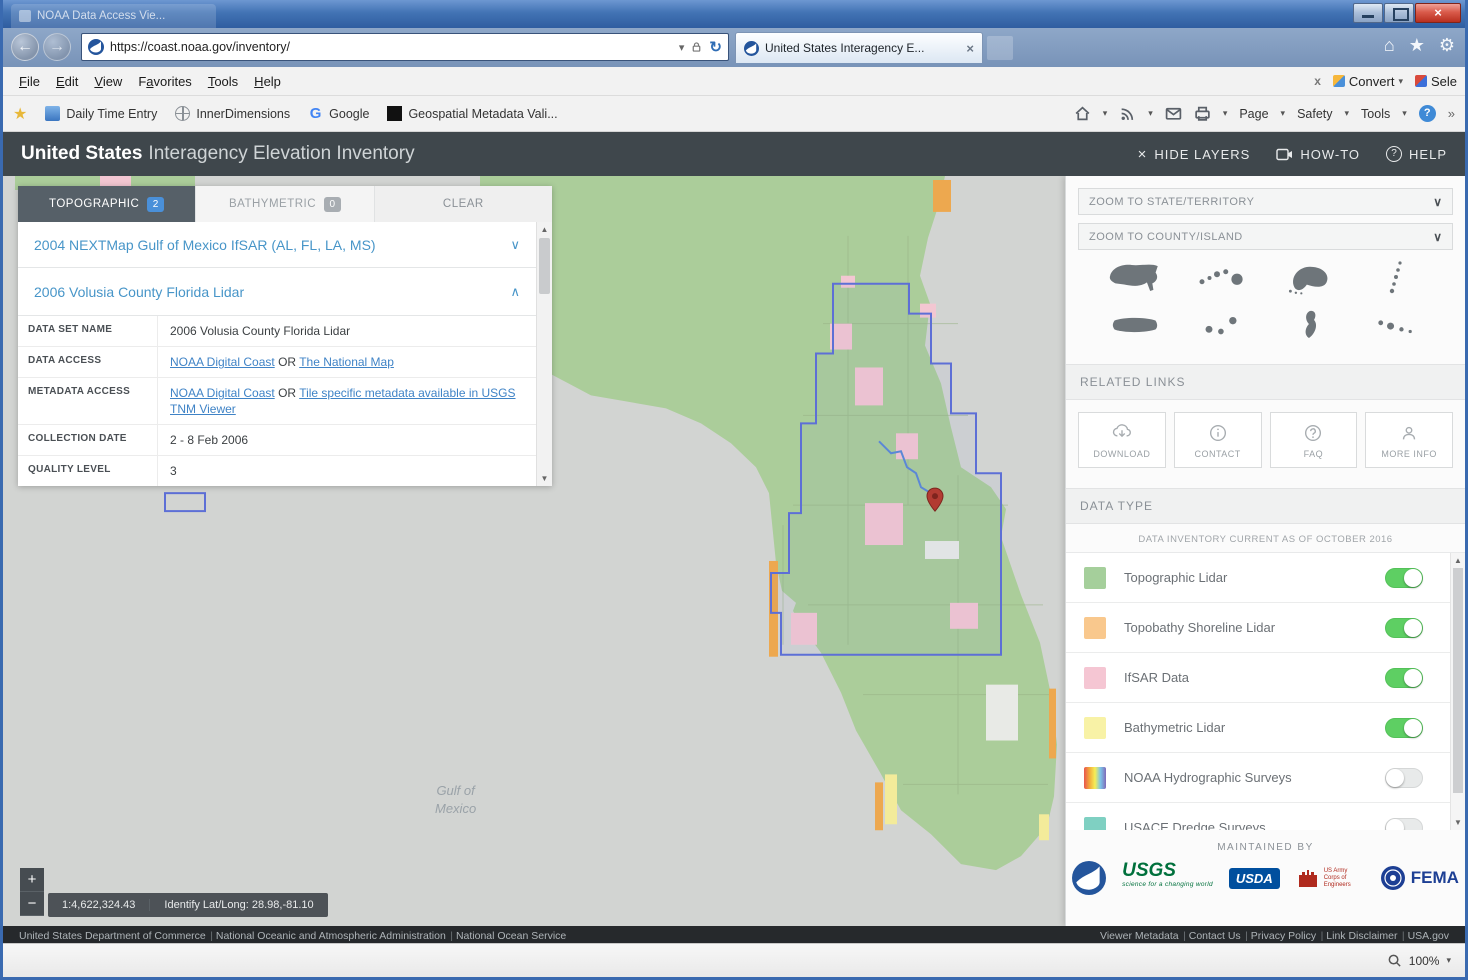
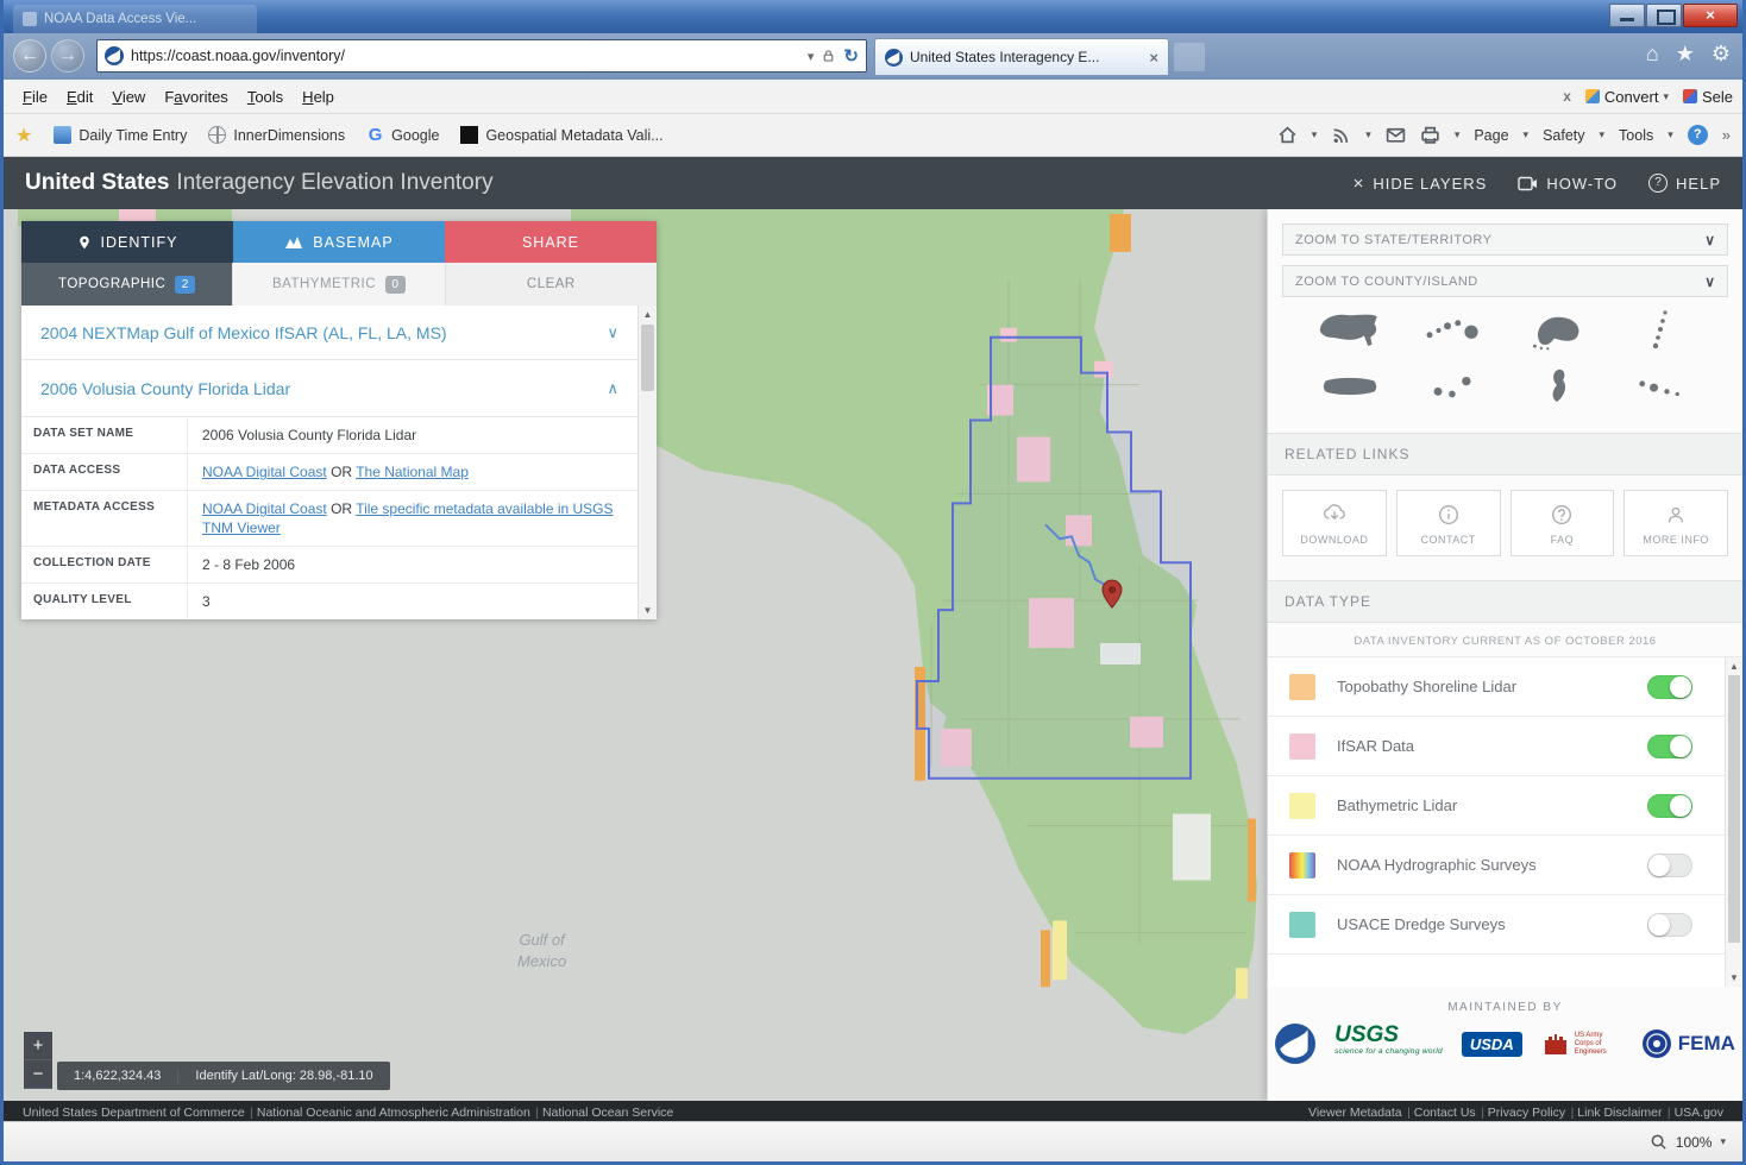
  NOAA Data Access Vie...
  ×
  ←
  →
  https://coast.noaa.gov/inventory/
  ▾
  ↻
  United States Interagency E...
  ×
  ⌂
  ★
  ⚙
  File
  Edit
  View
  Favorites
  Tools
  Help
  x
  Convert
  ▾
  Sele
  ★
  Daily Time Entry
  InnerDimensions
  G
  Google
  Geospatial Metadata Vali...
  ▾
  ▾
  ▾
  Page
  ▾
  Safety
  ▾
  Tools
  ▾
  ?
  »
  United States Interagency Elevation Inventory
  ×
  HIDE LAYERS
  HOW-TO
  ?
  HELP
  Gulf of
  Mexico
  +
  −
  1:4,622,324.43
  Identify Lat/Long: 28.98,-81.10
+ IDENTIFY
+ BASEMAP
+ SHARE
  TOPOGRAPHIC
  2
  BATHYMETRIC
  0
  CLEAR
  2004 NEXTMap Gulf of Mexico IfSAR (AL, FL, LA, MS)
  2006 Volusia County Florida Lidar
  DATA SET NAME
  2006 Volusia County Florida Lidar
  DATA ACCESS
  NOAA Digital Coast OR The National Map
  METADATA ACCESS
  NOAA Digital Coast OR Tile specific metadata available in USGS TNM Viewer
  COLLECTION DATE
  2 - 8 Feb 2006
  QUALITY LEVEL
  3
  ▲
  ▼
  ZOOM TO STATE/TERRITORY
  ∨
  ZOOM TO COUNTY/ISLAND
  ∨
  RELATED LINKS
  DOWNLOAD
  CONTACT
  FAQ
  MORE INFO
  DATA TYPE
  DATA INVENTORY CURRENT AS OF OCTOBER 2016
- Topographic Lidar
  Topobathy Shoreline Lidar
  IfSAR Data
  Bathymetric Lidar
  NOAA Hydrographic Surveys
  USACE Dredge Surveys
  ▲
  ▼
  MAINTAINED BY
  USGS
  USDA
  FEMA
  United States Department of Commerce National Oceanic and Atmospheric Administration National Ocean Service
  Viewer Metadata Contact Us Privacy Policy Link Disclaimer USA.gov
  100%
  ▾
